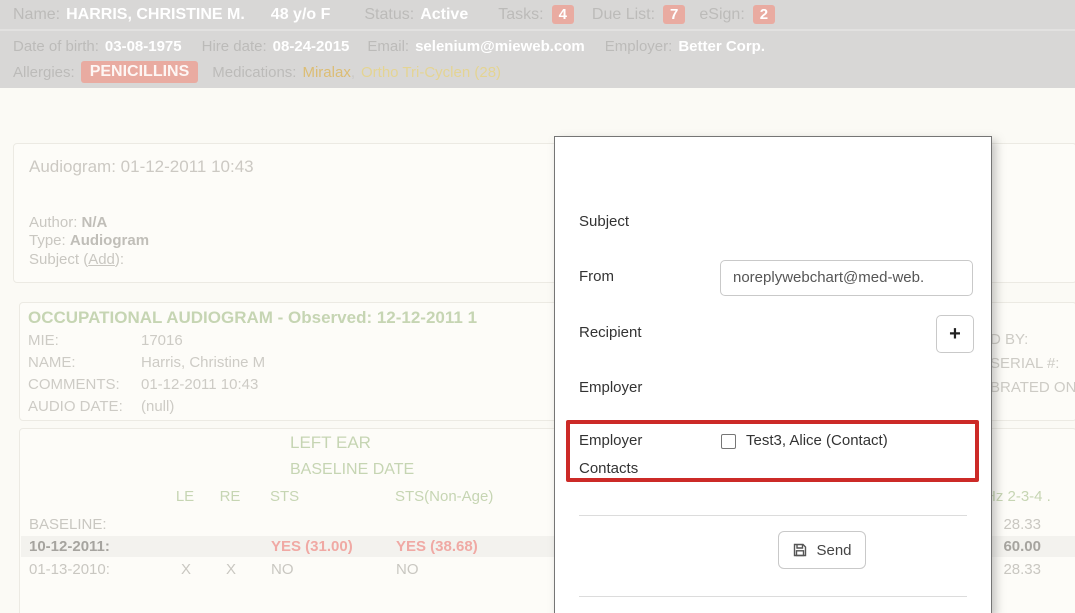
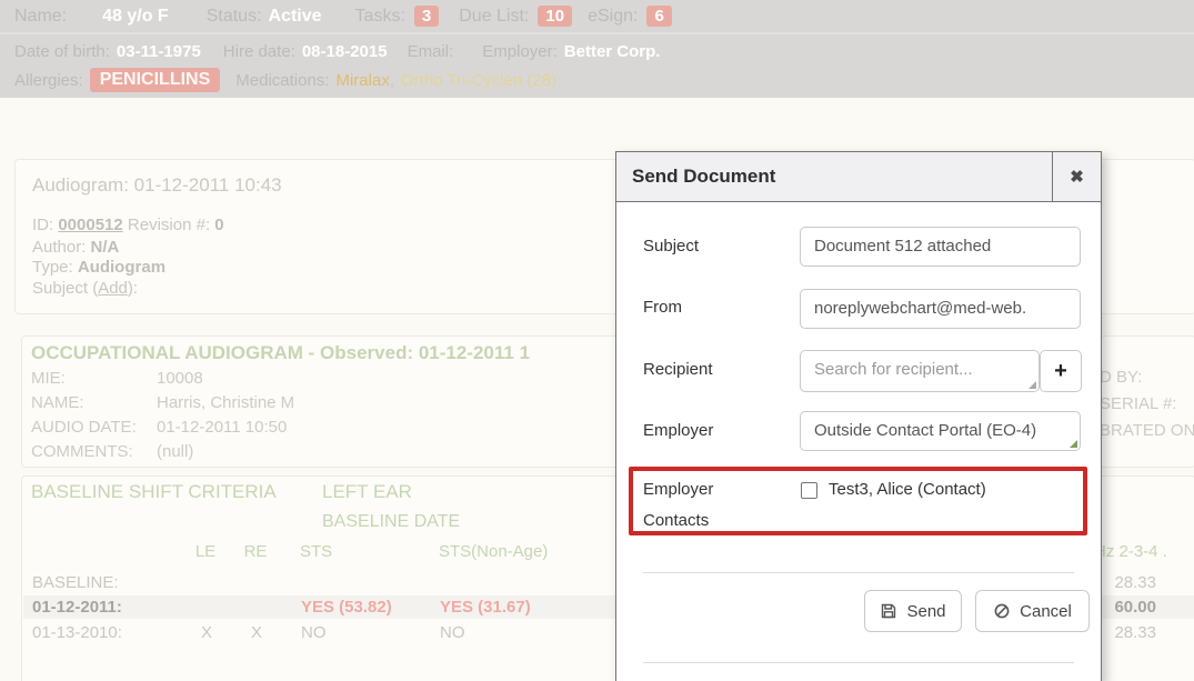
  Name:
- HARRIS, CHRISTINE M.
  48 y/o F
  Status:
  Active
  Tasks:
- 4
+ 3
  Due List:
- 7
+ 10
  eSign:
- 2
+ 6
  Date of birth:
- 03-08-1975
+ 03-11-1975
  Hire date:
- 08-24-2015
+ 08-18-2015
  Email:
- selenium@mieweb.com
  Employer:
  Better Corp.
  Allergies:
  PENICILLINS
  Medications:
  Miralax
  ,
  Ortho Tri-Cyclen (28)
  Audiogram: 01-12-2011 10:43
+ ID: 0000512 Revision #: 0
  Author: N/A
  Type: Audiogram
  Subject (Add):
- OCCUPATIONAL AUDIOGRAM - Observed: 12-12-2011 1
+ OCCUPATIONAL AUDIOGRAM - Observed: 01-12-2011 1
  MIE:
- 17016
+ 10008
  NAME:
  Harris, Christine M
- COMMENTS:
+ AUDIO DATE:
- 01-12-2011 10:43
+ 01-12-2011 10:50
- AUDIO DATE:
+ COMMENTS:
  (null)
  D BY:
  SERIAL #:
  BRATED ON
+ BASELINE SHIFT CRITERIA
  LEFT EAR
  BASELINE DATE
  LE
  RE
  STS
  STS(Non-Age)
  z 2-3-4 .
  BASELINE:
  28.33
- 10-12-2011:
+ 01-12-2011:
- YES (31.00)
+ YES (53.82)
- YES (38.68)
+ YES (31.67)
  60.00
  01-13-2010:
  X
  X
  NO
  NO
  28.33
+ Send Document
+ ✖
  Subject
+ Document 512 attached
  From
  noreplywebchart@med-web.
  Recipient
+ Search for recipient...
  +
  Employer
+ Outside Contact Portal (EO-4)
  Employer
  Contacts
  Test3, Alice (Contact)
  Send
+ Cancel
